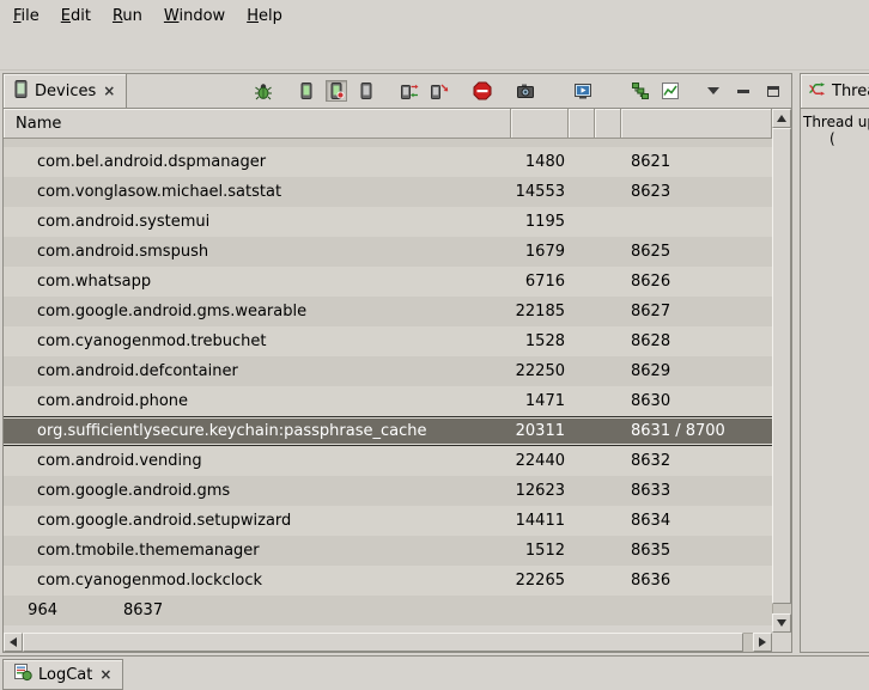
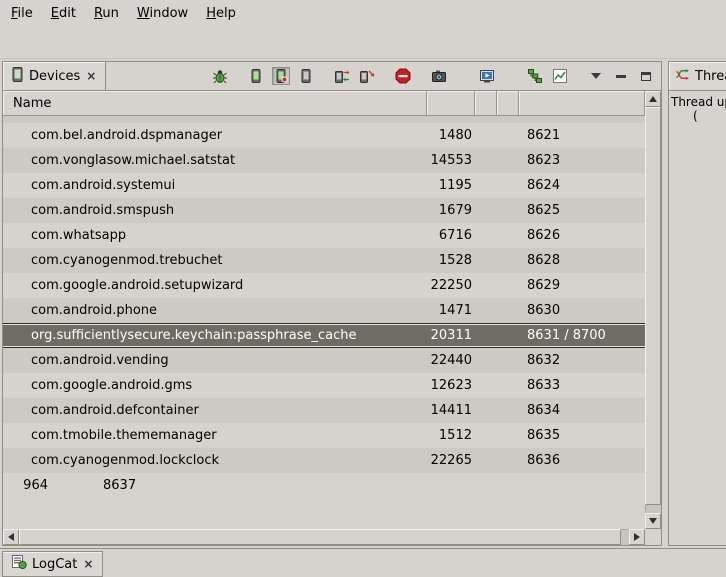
  File
  Edit
  Run
  Window
  Help
  Devices
  ×
  Name
  com.bel.android.dspmanager
  1480
  8621
  com.vonglasow.michael.satstat
  14553
  8623
  com.android.systemui
  1195
+ 8624
  com.android.smspush
  1679
  8625
  com.whatsapp
  6716
  8626
- com.google.android.gms.wearable
- 22185
- 8627
  com.cyanogenmod.trebuchet
  1528
  8628
- com.android.defcontainer
+ com.google.android.setupwizard
  22250
  8629
  com.android.phone
  1471
  8630
  org.sufficientlysecure.keychain:passphrase_cache
  20311
  8631 / 8700
  com.android.vending
  22440
  8632
  com.google.android.gms
  12623
  8633
- com.google.android.setupwizard
+ com.android.defcontainer
  14411
  8634
  com.tmobile.thememanager
  1512
  8635
  com.cyanogenmod.lockclock
  22265
  8636
  964
  8637
  Thread u
  (
  LogCat
  ×
